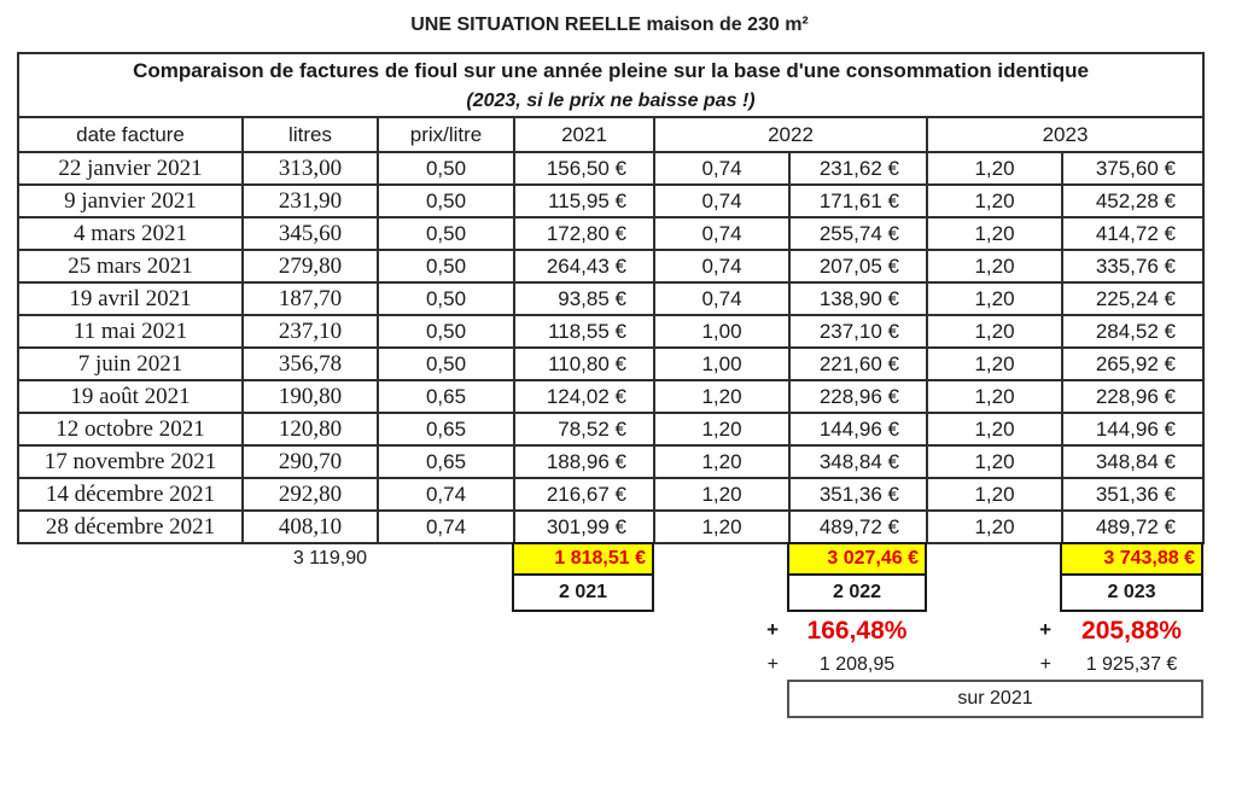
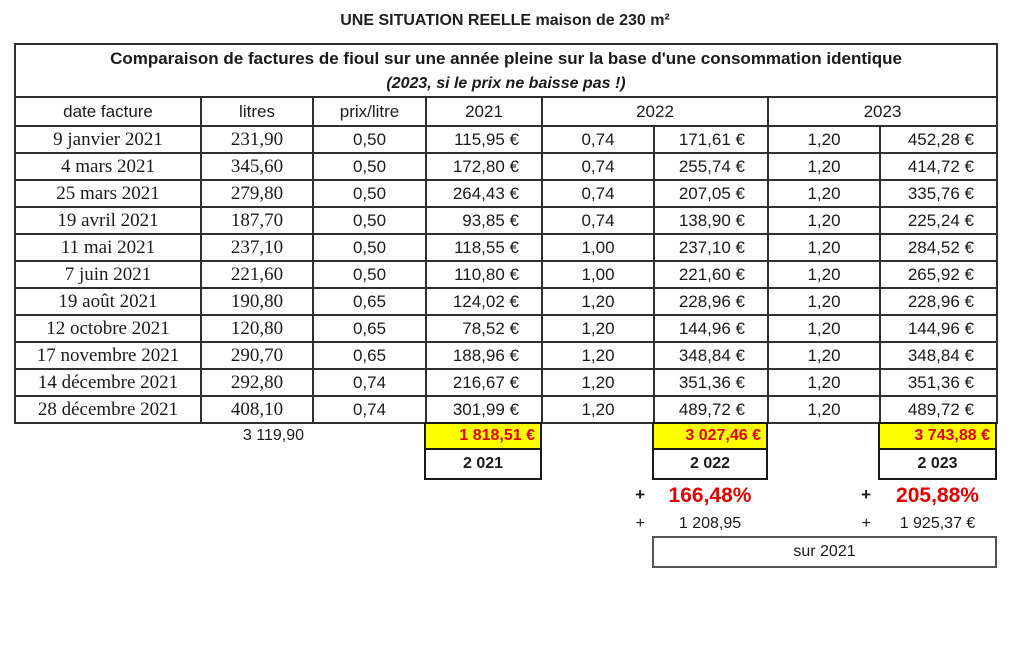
  UNE SITUATION REELLE maison de 230 m²
  Comparaison de factures de fioul sur une année pleine sur la base d'une consommation identique (2023, si le prix ne baisse pas !)
  date facture	litres	prix/litre	2021	2022	2023
- 22 janvier 2021	313,00	0,50	156,50 €	0,74	231,62 €	1,20	375,60 €
  9 janvier 2021	231,90	0,50	115,95 €	0,74	171,61 €	1,20	452,28 €
  4 mars 2021	345,60	0,50	172,80 €	0,74	255,74 €	1,20	414,72 €
  25 mars 2021	279,80	0,50	264,43 €	0,74	207,05 €	1,20	335,76 €
  19 avril 2021	187,70	0,50	93,85 €	0,74	138,90 €	1,20	225,24 €
  11 mai 2021	237,10	0,50	118,55 €	1,00	237,10 €	1,20	284,52 €
- 7 juin 2021	356,78	0,50	110,80 €	1,00	221,60 €	1,20	265,92 €
+ 7 juin 2021	221,60	0,50	110,80 €	1,00	221,60 €	1,20	265,92 €
  19 août 2021	190,80	0,65	124,02 €	1,20	228,96 €	1,20	228,96 €
  12 octobre 2021	120,80	0,65	78,52 €	1,20	144,96 €	1,20	144,96 €
  17 novembre 2021	290,70	0,65	188,96 €	1,20	348,84 €	1,20	348,84 €
  14 décembre 2021	292,80	0,74	216,67 €	1,20	351,36 €	1,20	351,36 €
  28 décembre 2021	408,10	0,74	301,99 €	1,20	489,72 €	1,20	489,72 €
  	3 119,90		1 818,51 €		3 027,46 €		3 743,88 €
  			2 021		2 022		2 023
  				+	166,48%	+	205,88%
  				+	1 208,95	+	1 925,37 €
  					sur 2021
